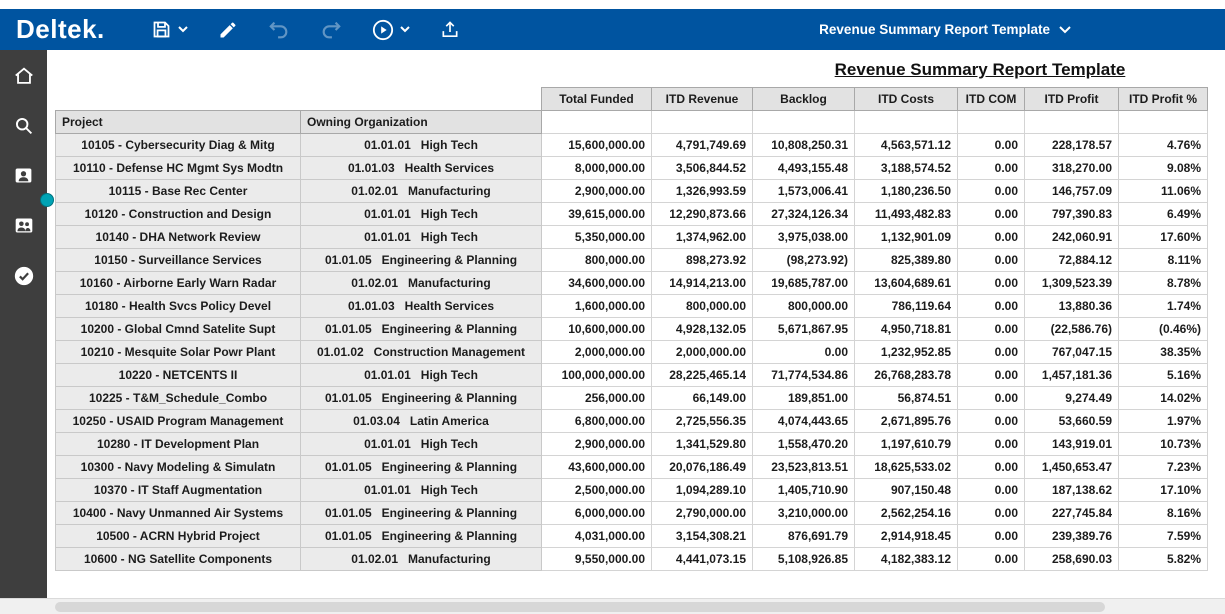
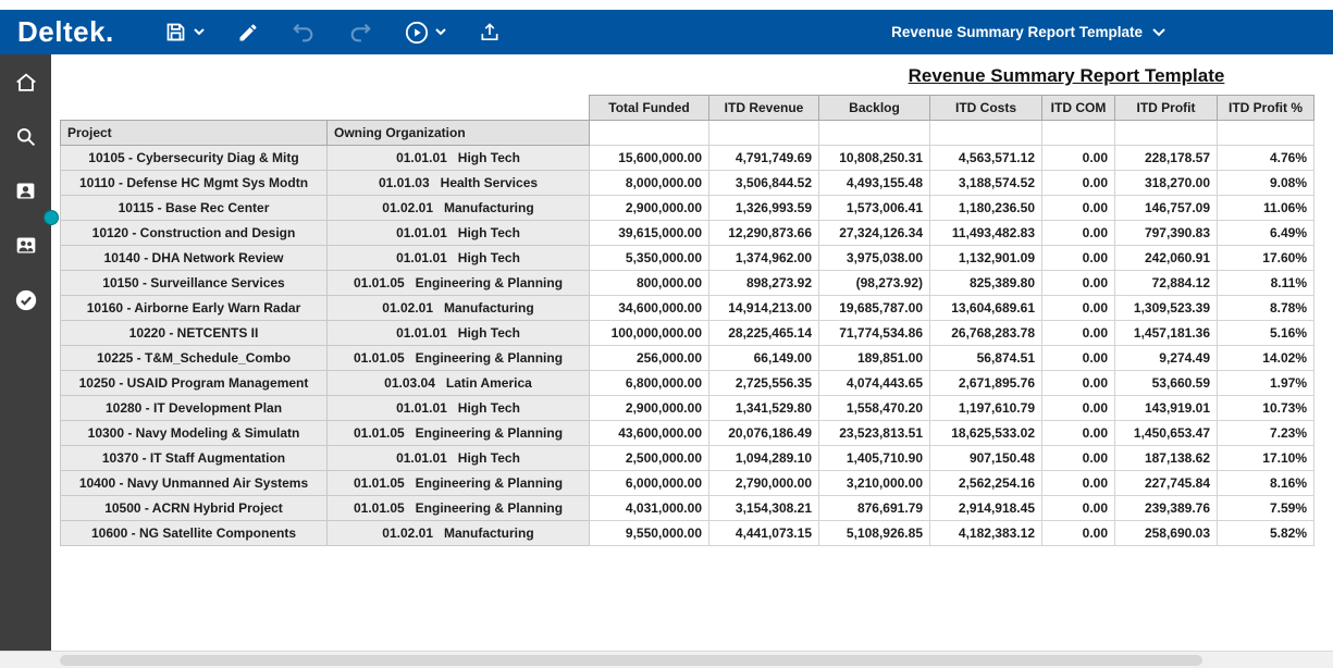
  Deltek.
  Revenue Summary Report Template
  Revenue Summary Report Template
  	Total Funded	ITD Revenue	Backlog	ITD Costs	ITD COM	ITD Profit	ITD Profit %
  Project	Owning Organization
  10105 - Cybersecurity Diag & Mitg	01.01.01 High Tech	15,600,000.00	4,791,749.69	10,808,250.31	4,563,571.12	0.00	228,178.57	4.76%
  10110 - Defense HC Mgmt Sys Modtn	01.01.03 Health Services	8,000,000.00	3,506,844.52	4,493,155.48	3,188,574.52	0.00	318,270.00	9.08%
  10115 - Base Rec Center	01.02.01 Manufacturing	2,900,000.00	1,326,993.59	1,573,006.41	1,180,236.50	0.00	146,757.09	11.06%
  10120 - Construction and Design	01.01.01 High Tech	39,615,000.00	12,290,873.66	27,324,126.34	11,493,482.83	0.00	797,390.83	6.49%
  10140 - DHA Network Review	01.01.01 High Tech	5,350,000.00	1,374,962.00	3,975,038.00	1,132,901.09	0.00	242,060.91	17.60%
  10150 - Surveillance Services	01.01.05 Engineering & Planning	800,000.00	898,273.92	(98,273.92)	825,389.80	0.00	72,884.12	8.11%
  10160 - Airborne Early Warn Radar	01.02.01 Manufacturing	34,600,000.00	14,914,213.00	19,685,787.00	13,604,689.61	0.00	1,309,523.39	8.78%
- 10180 - Health Svcs Policy Devel	01.01.03 Health Services	1,600,000.00	800,000.00	800,000.00	786,119.64	0.00	13,880.36	1.74%
- 10200 - Global Cmnd Satelite Supt	01.01.05 Engineering & Planning	10,600,000.00	4,928,132.05	5,671,867.95	4,950,718.81	0.00	(22,586.76)	(0.46%)
- 10210 - Mesquite Solar Powr Plant	01.01.02 Construction Management	2,000,000.00	2,000,000.00	0.00	1,232,952.85	0.00	767,047.15	38.35%
  10220 - NETCENTS II	01.01.01 High Tech	100,000,000.00	28,225,465.14	71,774,534.86	26,768,283.78	0.00	1,457,181.36	5.16%
  10225 - T&M_Schedule_Combo	01.01.05 Engineering & Planning	256,000.00	66,149.00	189,851.00	56,874.51	0.00	9,274.49	14.02%
  10250 - USAID Program Management	01.03.04 Latin America	6,800,000.00	2,725,556.35	4,074,443.65	2,671,895.76	0.00	53,660.59	1.97%
  10280 - IT Development Plan	01.01.01 High Tech	2,900,000.00	1,341,529.80	1,558,470.20	1,197,610.79	0.00	143,919.01	10.73%
  10300 - Navy Modeling & Simulatn	01.01.05 Engineering & Planning	43,600,000.00	20,076,186.49	23,523,813.51	18,625,533.02	0.00	1,450,653.47	7.23%
  10370 - IT Staff Augmentation	01.01.01 High Tech	2,500,000.00	1,094,289.10	1,405,710.90	907,150.48	0.00	187,138.62	17.10%
  10400 - Navy Unmanned Air Systems	01.01.05 Engineering & Planning	6,000,000.00	2,790,000.00	3,210,000.00	2,562,254.16	0.00	227,745.84	8.16%
  10500 - ACRN Hybrid Project	01.01.05 Engineering & Planning	4,031,000.00	3,154,308.21	876,691.79	2,914,918.45	0.00	239,389.76	7.59%
  10600 - NG Satellite Components	01.02.01 Manufacturing	9,550,000.00	4,441,073.15	5,108,926.85	4,182,383.12	0.00	258,690.03	5.82%
